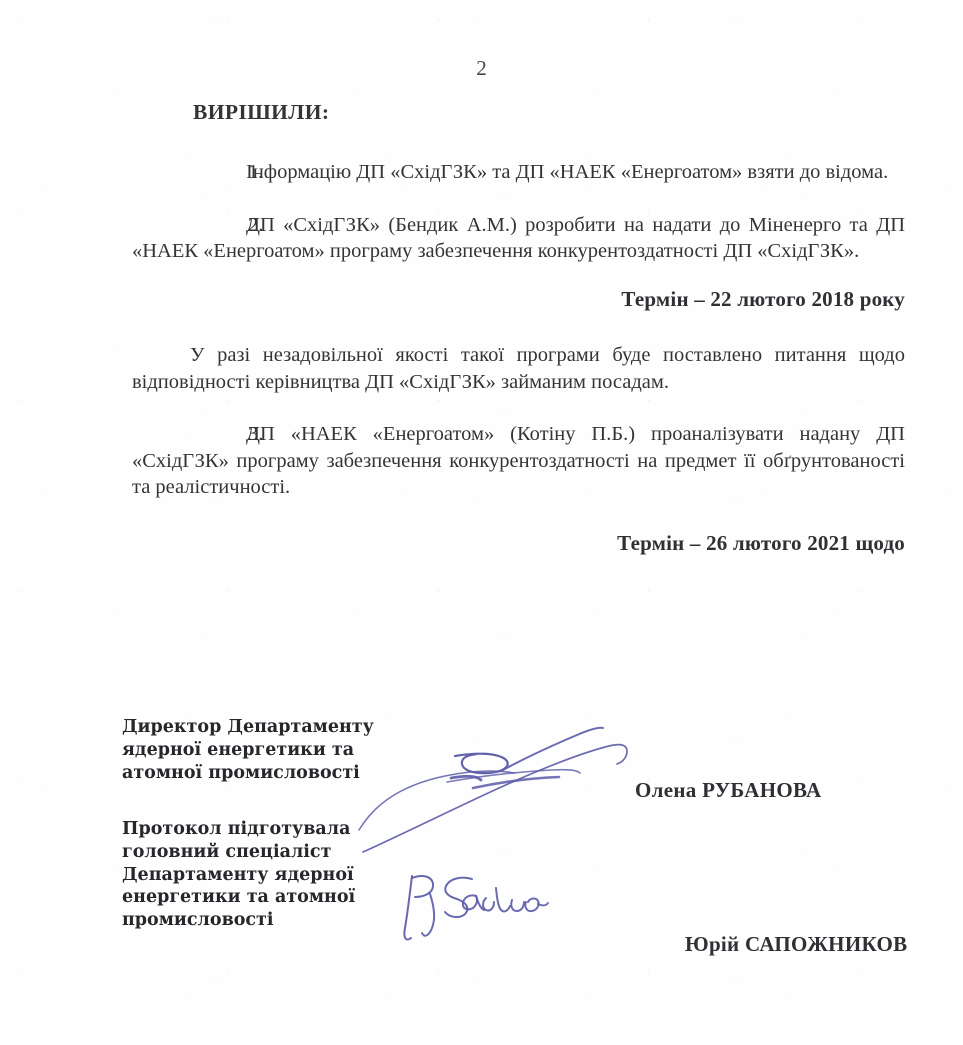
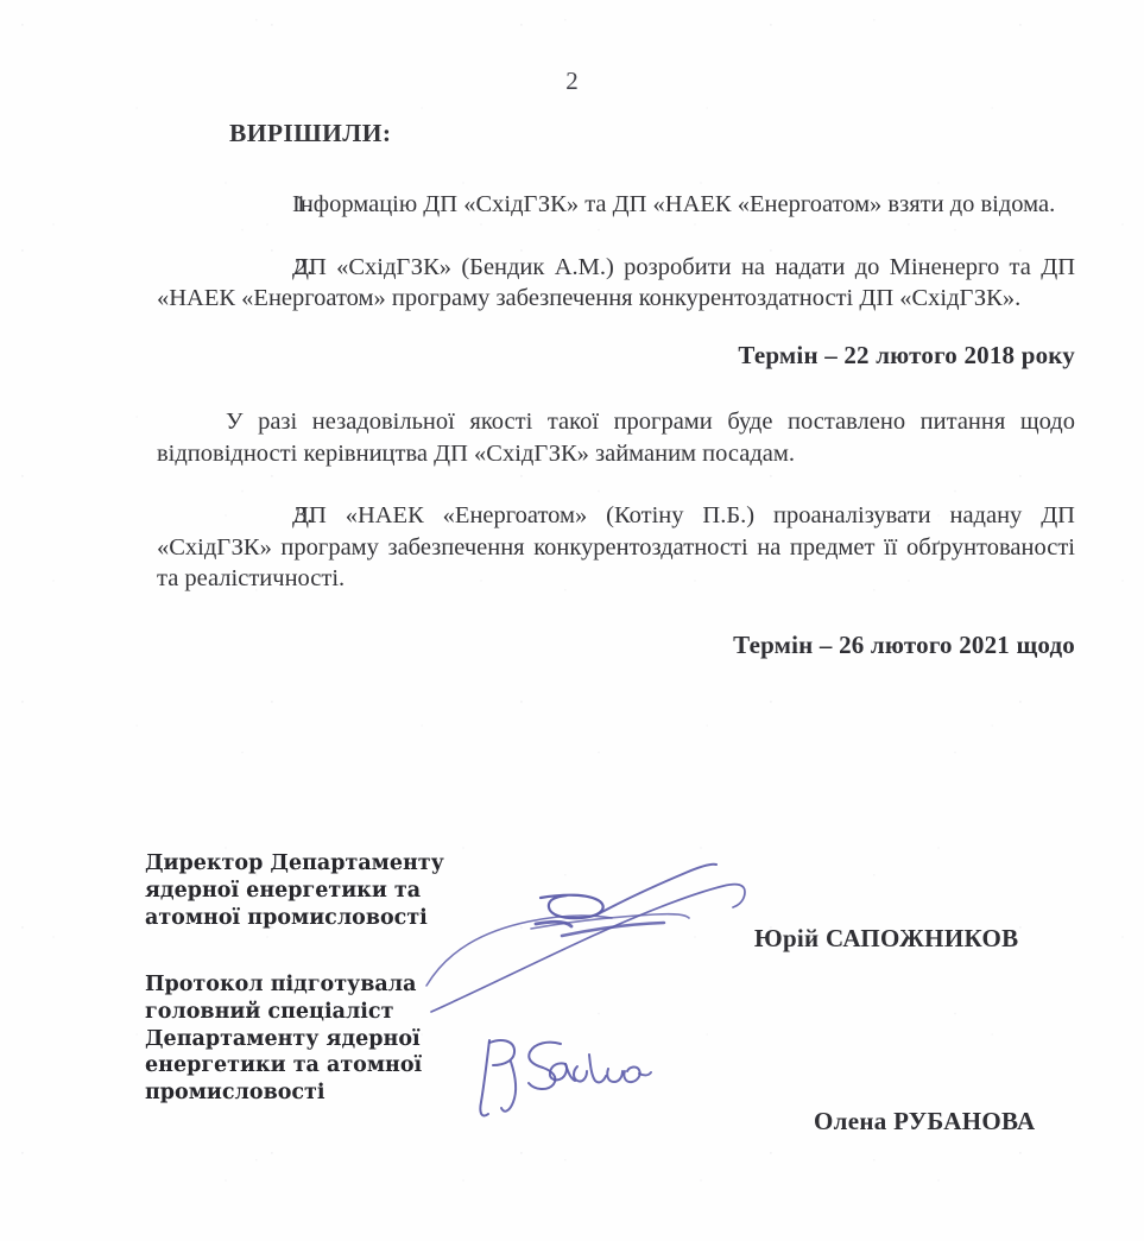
  2
  ВИРІШИЛИ:
  1.Інформацію ДП «СхідГЗК» та ДП «НАЕК «Енергоатом» взяти до відома.
  2.ДП «СхідГЗК» (Бендик А.М.) розробити на надати до Міненерго та ДП «НАЕК «Енергоатом» програму забезпечення конкурентоздатності ДП «СхідГЗК».
  Термін – 22 лютого 2018 року
  У разі незадовільної якості такої програми буде поставлено питання щодо відповідності керівництва ДП «СхідГЗК» займаним посадам.
  3.ДП «НАЕК «Енергоатом» (Котіну П.Б.) проаналізувати надану ДП «СхідГЗК» програму забезпечення конкурентоздатності на предмет її обґрунтованості та реалістичності.
  Термін – 26 лютого 2021 щодо
  Директор Департаменту
  ядерної енергетики та
  атомної промисловості
- Олена РУБАНОВА
+ Юрій САПОЖНИКОВ
  Протокол підготувала
  головний спеціаліст
  Департаменту ядерної
  енергетики та атомної
  промисловості
- Юрій САПОЖНИКОВ
+ Олена РУБАНОВА
